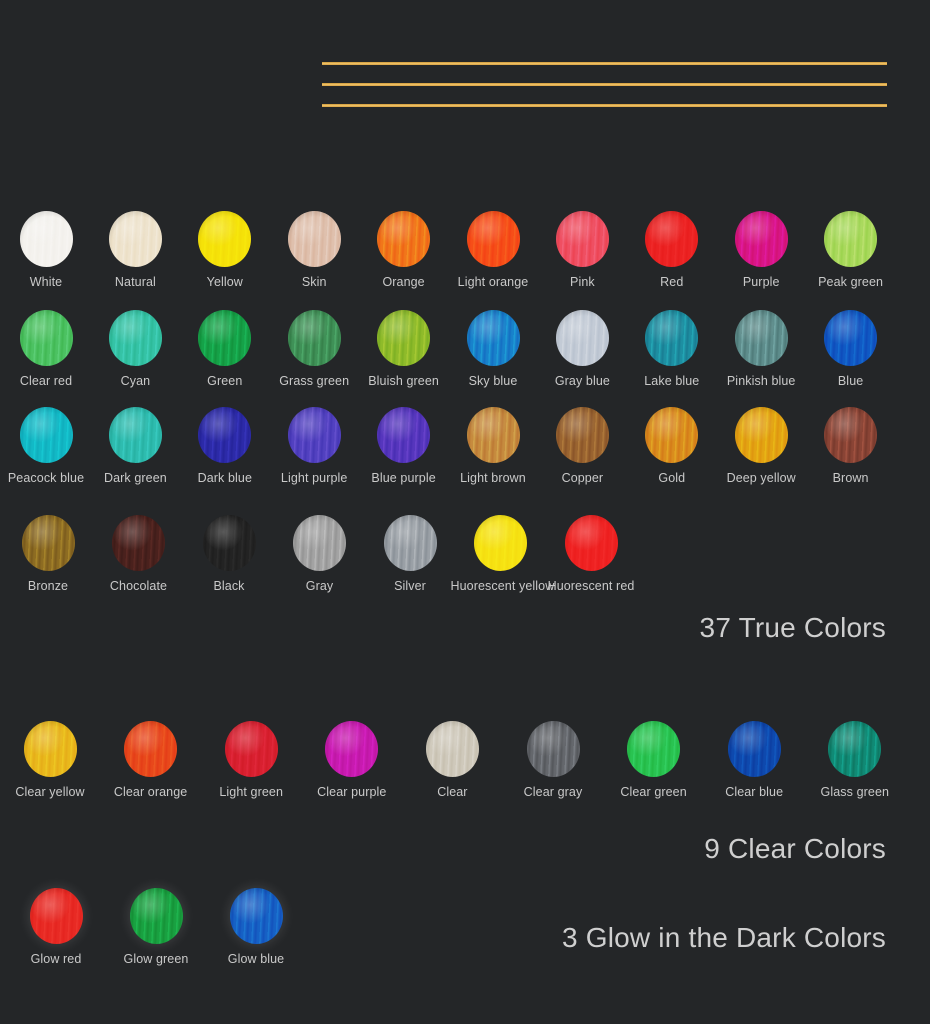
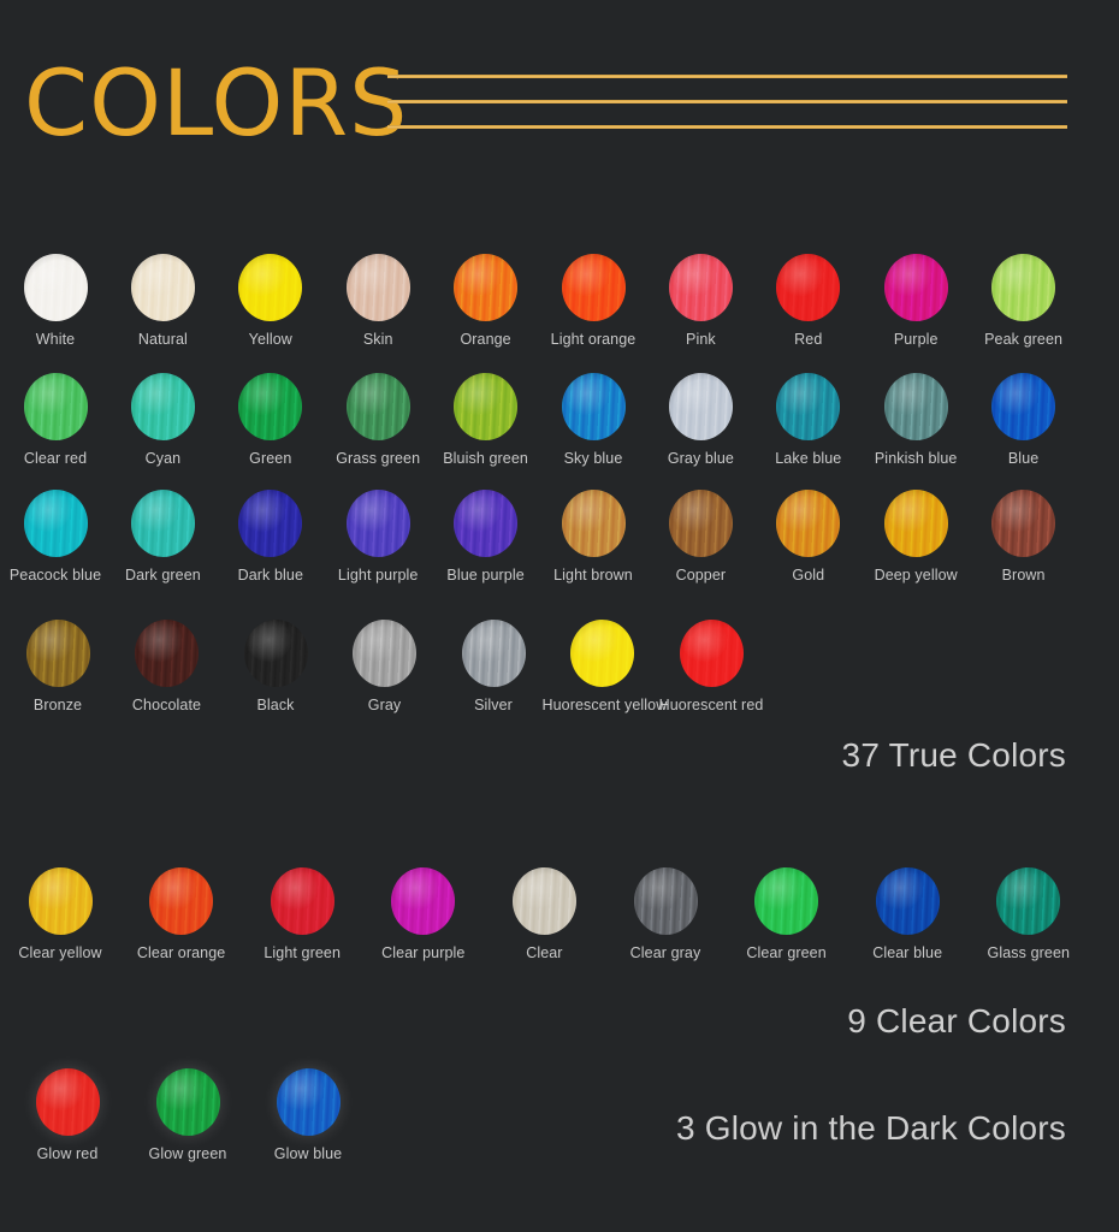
+ COLORS
  White
  Natural
  Yellow
  Skin
  Orange
  Light orange
  Pink
  Red
  Purple
  Peak green
  Clear red
  Cyan
  Green
  Grass green
  Bluish green
  Sky blue
  Gray blue
  Lake blue
  Pinkish blue
  Blue
  Peacock blue
  Dark green
  Dark blue
  Light purple
  Blue purple
  Light brown
  Copper
  Gold
  Deep yellow
  Brown
  Bronze
  Chocolate
  Black
  Gray
  Silver
  Huorescent yellow
  Huorescent red
  Clear yellow
  Clear orange
  Light green
  Clear purple
  Clear
  Clear gray
  Clear green
  Clear blue
  Glass green
  Glow red
  Glow green
  Glow blue
  37 True Colors
  9 Clear Colors
  3 Glow in the Dark Colors
